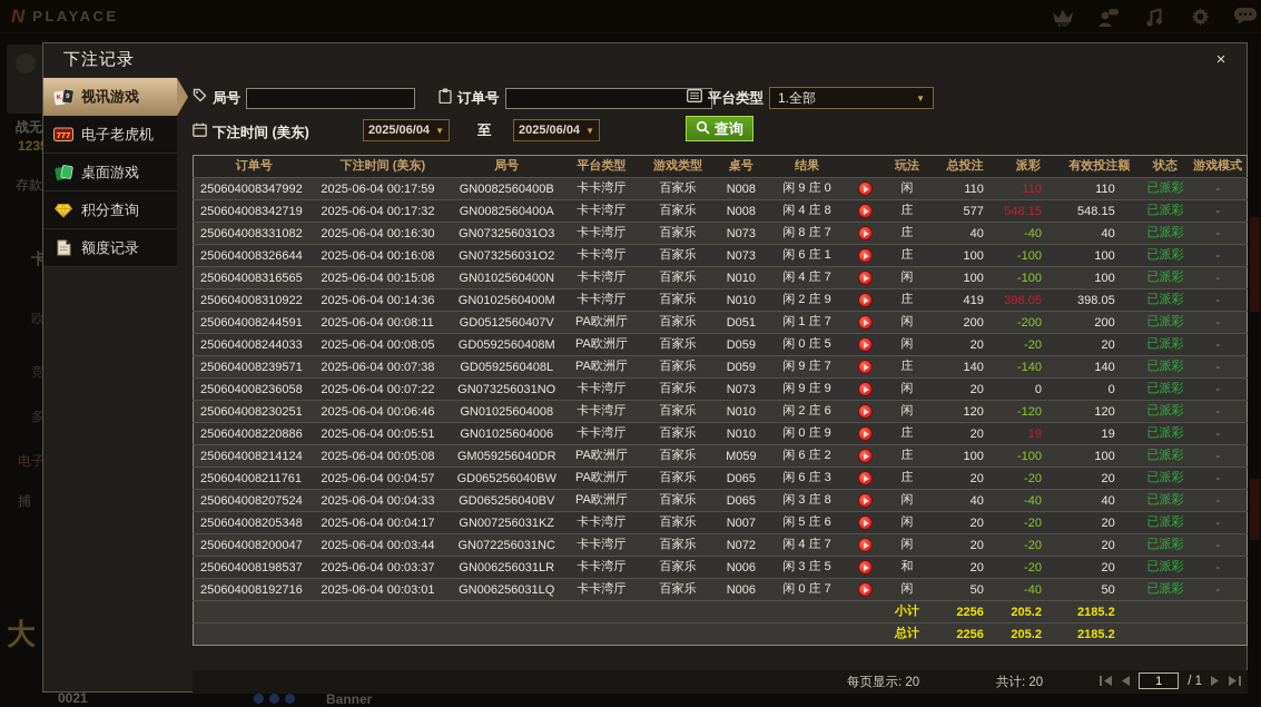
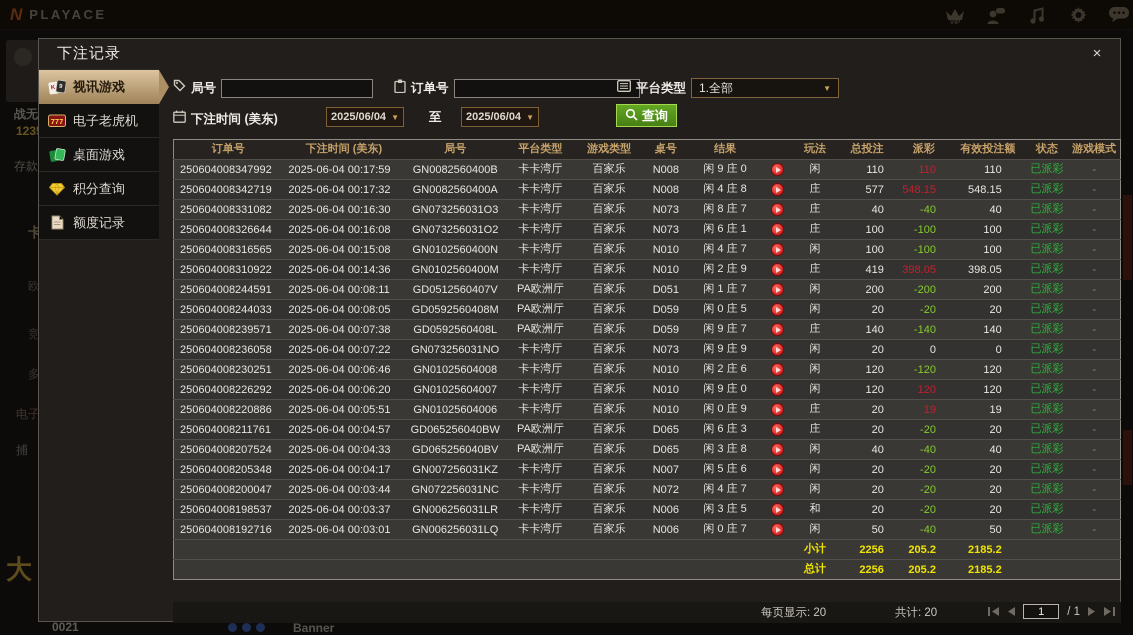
  N
  PLAYACE
  战无
  123
  存款
  竞
  多
  电子
  捕
  大
  0021
  Banner
  下注记录
  ×
  视讯游戏
  777
  电子老虎机
  桌面游戏
  积分查询
  额度记录
  局号
  订单号
  平台类型
  1.全部
  ▼
  下注时间 (美东)
  2025/06/04
  ▼
  至
  2025/06/04
  ▼
  查询
  订单号	下注时间 (美东)	局号	平台类型	游戏类型	桌号	结果		玩法	总投注	派彩	有效投注额	状态	游戏模式
  250604008347992	2025-06-04 00:17:59	GN0082560400B	卡卡湾厅	百家乐	N008	闲 9 庄 0		闲	110	110	110	已派彩	-
  250604008342719	2025-06-04 00:17:32	GN0082560400A	卡卡湾厅	百家乐	N008	闲 4 庄 8		庄	577	548.15	548.15	已派彩	-
  250604008331082	2025-06-04 00:16:30	GN073256031O3	卡卡湾厅	百家乐	N073	闲 8 庄 7		庄	40	-40	40	已派彩	-
  250604008326644	2025-06-04 00:16:08	GN073256031O2	卡卡湾厅	百家乐	N073	闲 6 庄 1		庄	100	-100	100	已派彩	-
  250604008316565	2025-06-04 00:15:08	GN0102560400N	卡卡湾厅	百家乐	N010	闲 4 庄 7		闲	100	-100	100	已派彩	-
  250604008310922	2025-06-04 00:14:36	GN0102560400M	卡卡湾厅	百家乐	N010	闲 2 庄 9		庄	419	398.05	398.05	已派彩	-
  250604008244591	2025-06-04 00:08:11	GD0512560407V	PA欧洲厅	百家乐	D051	闲 1 庄 7		闲	200	-200	200	已派彩	-
  250604008244033	2025-06-04 00:08:05	GD0592560408M	PA欧洲厅	百家乐	D059	闲 0 庄 5		闲	20	-20	20	已派彩	-
  250604008239571	2025-06-04 00:07:38	GD0592560408L	PA欧洲厅	百家乐	D059	闲 9 庄 7		庄	140	-140	140	已派彩	-
  250604008236058	2025-06-04 00:07:22	GN073256031NO	卡卡湾厅	百家乐	N073	闲 9 庄 9		闲	20	0	0	已派彩	-
  250604008230251	2025-06-04 00:06:46	GN01025604008	卡卡湾厅	百家乐	N010	闲 2 庄 6		闲	120	-120	120	已派彩	-
+ 250604008226292	2025-06-04 00:06:20	GN01025604007	卡卡湾厅	百家乐	N010	闲 9 庄 0		闲	120	120	120	已派彩	-
  250604008220886	2025-06-04 00:05:51	GN01025604006	卡卡湾厅	百家乐	N010	闲 0 庄 9		庄	20	19	19	已派彩	-
- 250604008214124	2025-06-04 00:05:08	GM059256040DR	PA欧洲厅	百家乐	M059	闲 6 庄 2		庄	100	-100	100	已派彩	-
  250604008211761	2025-06-04 00:04:57	GD065256040BW	PA欧洲厅	百家乐	D065	闲 6 庄 3		庄	20	-20	20	已派彩	-
  250604008207524	2025-06-04 00:04:33	GD065256040BV	PA欧洲厅	百家乐	D065	闲 3 庄 8		闲	40	-40	40	已派彩	-
  250604008205348	2025-06-04 00:04:17	GN007256031KZ	卡卡湾厅	百家乐	N007	闲 5 庄 6		闲	20	-20	20	已派彩	-
  250604008200047	2025-06-04 00:03:44	GN072256031NC	卡卡湾厅	百家乐	N072	闲 4 庄 7		闲	20	-20	20	已派彩	-
  250604008198537	2025-06-04 00:03:37	GN006256031LR	卡卡湾厅	百家乐	N006	闲 3 庄 5		和	20	-20	20	已派彩	-
  250604008192716	2025-06-04 00:03:01	GN006256031LQ	卡卡湾厅	百家乐	N006	闲 0 庄 7		闲	50	-40	50	已派彩	-
  	小计	2256	205.2	2185.2
  	总计	2256	205.2	2185.2
  每页显示: 20
  共计: 20
  1
  / 1
